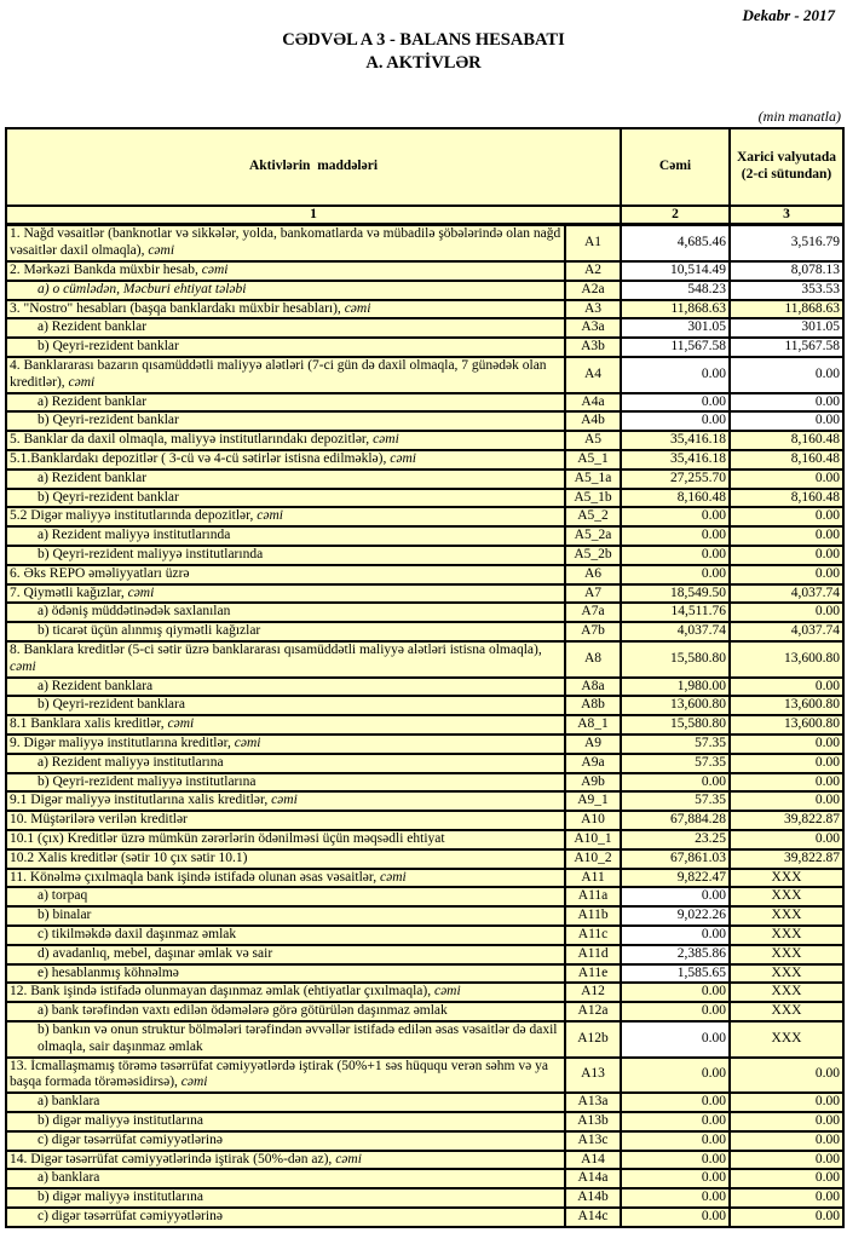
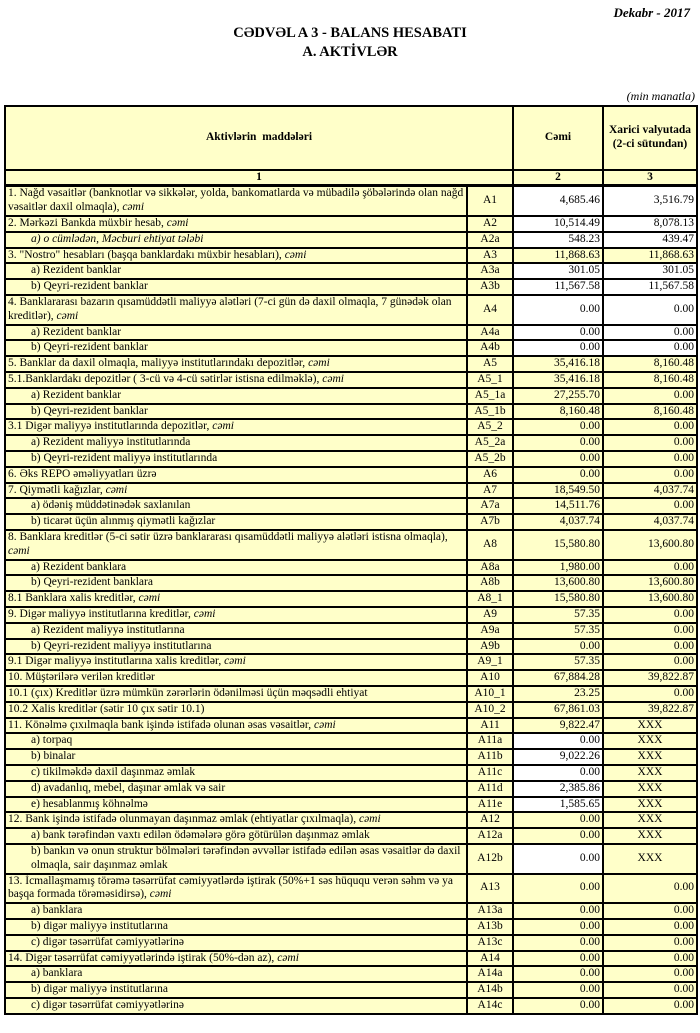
  Dekabr - 2017
  CƏDVƏL A 3 - BALANS HESABATI
  A. AKTİVLƏR
  (min manatla)
  Aktivlərin maddələri	Cəmi	Xarici valyutada (2-ci sütundan)
  1	2	3
  1. Nağd vəsaitlər (banknotlar və sikkələr, yolda, bankomatlarda və mübadilə şöbələrində olan nağd vəsaitlər daxil olmaqla), cəmi	A1	4,685.46	3,516.79
  2. Mərkəzi Bankda müxbir hesab, cəmi	A2	10,514.49	8,078.13
- a) o cümlədən, Məcburi ehtiyat tələbi	A2a	548.23	353.53
+ a) o cümlədən, Məcburi ehtiyat tələbi	A2a	548.23	439.47
  3. "Nostro" hesabları (başqa banklardakı müxbir hesabları), cəmi	A3	11,868.63	11,868.63
  a) Rezident banklar	A3a	301.05	301.05
  b) Qeyri-rezident banklar	A3b	11,567.58	11,567.58
  4. Banklararası bazarın qısamüddətli maliyyə alətləri (7-ci gün də daxil olmaqla, 7 günədək olan kreditlər), cəmi	A4	0.00	0.00
  a) Rezident banklar	A4a	0.00	0.00
  b) Qeyri-rezident banklar	A4b	0.00	0.00
  5. Banklar da daxil olmaqla, maliyyə institutlarındakı depozitlər, cəmi	A5	35,416.18	8,160.48
  5.1.Banklardakı depozitlər ( 3-cü və 4-cü sətirlər istisna edilməklə), cəmi	A5_1	35,416.18	8,160.48
  a) Rezident banklar	A5_1a	27,255.70	0.00
  b) Qeyri-rezident banklar	A5_1b	8,160.48	8,160.48
- 5.2 Digər maliyyə institutlarında depozitlər, cəmi	A5_2	0.00	0.00
+ 3.1 Digər maliyyə institutlarında depozitlər, cəmi	A5_2	0.00	0.00
  a) Rezident maliyyə institutlarında	A5_2a	0.00	0.00
  b) Qeyri-rezident maliyyə institutlarında	A5_2b	0.00	0.00
  6. Əks REPO əməliyyatları üzrə	A6	0.00	0.00
  7. Qiymətli kağızlar, cəmi	A7	18,549.50	4,037.74
  a) ödəniş müddətinədək saxlanılan	A7a	14,511.76	0.00
  b) ticarət üçün alınmış qiymətli kağızlar	A7b	4,037.74	4,037.74
  8. Banklara kreditlər (5-ci sətir üzrə banklararası qısamüddətli maliyyə alətləri istisna olmaqla), cəmi	A8	15,580.80	13,600.80
  a) Rezident banklara	A8a	1,980.00	0.00
  b) Qeyri-rezident banklara	A8b	13,600.80	13,600.80
  8.1 Banklara xalis kreditlər, cəmi	A8_1	15,580.80	13,600.80
  9. Digər maliyyə institutlarına kreditlər, cəmi	A9	57.35	0.00
  a) Rezident maliyyə institutlarına	A9a	57.35	0.00
  b) Qeyri-rezident maliyyə institutlarına	A9b	0.00	0.00
  9.1 Digər maliyyə institutlarına xalis kreditlər, cəmi	A9_1	57.35	0.00
  10. Müştərilərə verilən kreditlər	A10	67,884.28	39,822.87
  10.1 (çıx) Kreditlər üzrə mümkün zərərlərin ödənilməsi üçün məqsədli ehtiyat	A10_1	23.25	0.00
  10.2 Xalis kreditlər (sətir 10 çıx sətir 10.1)	A10_2	67,861.03	39,822.87
  11. Könəlmə çıxılmaqla bank işində istifadə olunan əsas vəsaitlər, cəmi	A11	9,822.47	XXX
  a) torpaq	A11a	0.00	XXX
  b) binalar	A11b	9,022.26	XXX
  c) tikilməkdə daxil daşınmaz əmlak	A11c	0.00	XXX
  d) avadanlıq, mebel, daşınar əmlak və sair	A11d	2,385.86	XXX
  e) hesablanmış köhnəlmə	A11e	1,585.65	XXX
  12. Bank işində istifadə olunmayan daşınmaz əmlak (ehtiyatlar çıxılmaqla), cəmi	A12	0.00	XXX
  a) bank tərəfindən vaxtı edilən ödəmələrə görə götürülən daşınmaz əmlak	A12a	0.00	XXX
  b) bankın və onun struktur bölmələri tərəfindən əvvəllər istifadə edilən əsas vəsaitlər də daxil olmaqla, sair daşınmaz əmlak	A12b	0.00	XXX
  13. İcmallaşmamış törəmə təsərrüfat cəmiyyətlərdə iştirak (50%+1 səs hüququ verən səhm və ya başqa formada törəməsidirsə), cəmi	A13	0.00	0.00
  a) banklara	A13a	0.00	0.00
  b) digər maliyyə institutlarına	A13b	0.00	0.00
  c) digər təsərrüfat cəmiyyətlərinə	A13c	0.00	0.00
  14. Digər təsərrüfat cəmiyyətlərində iştirak (50%-dən az), cəmi	A14	0.00	0.00
  a) banklara	A14a	0.00	0.00
  b) digər maliyyə institutlarına	A14b	0.00	0.00
  c) digər təsərrüfat cəmiyyətlərinə	A14c	0.00	0.00
